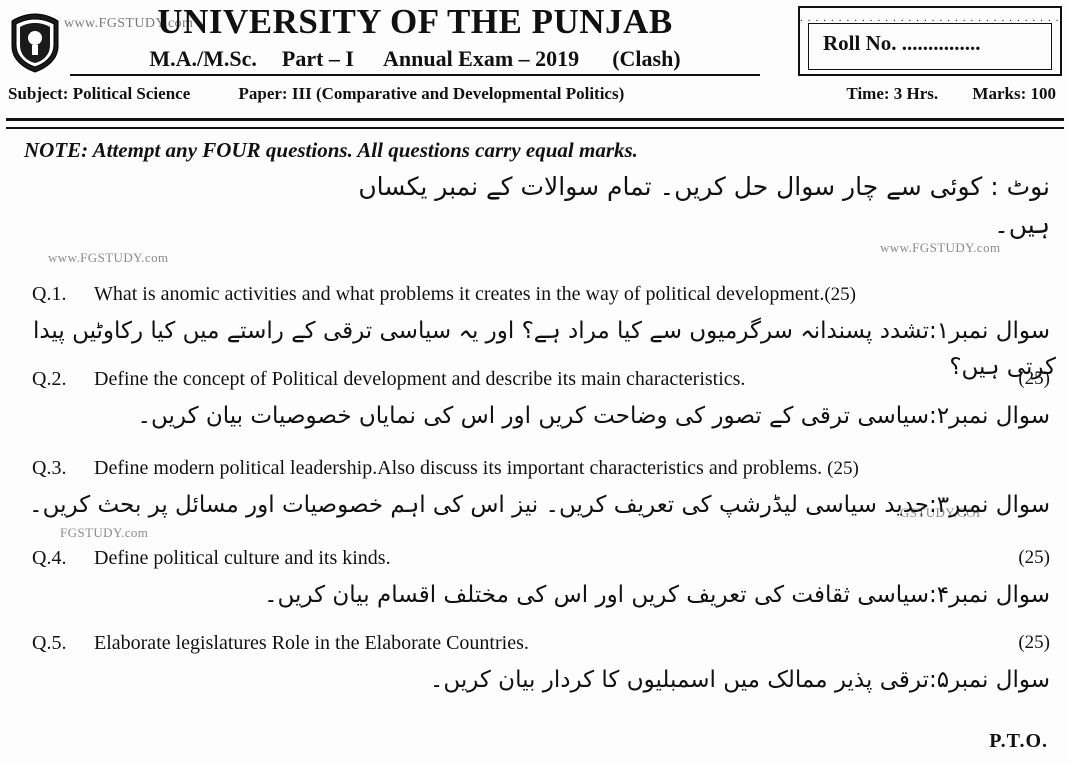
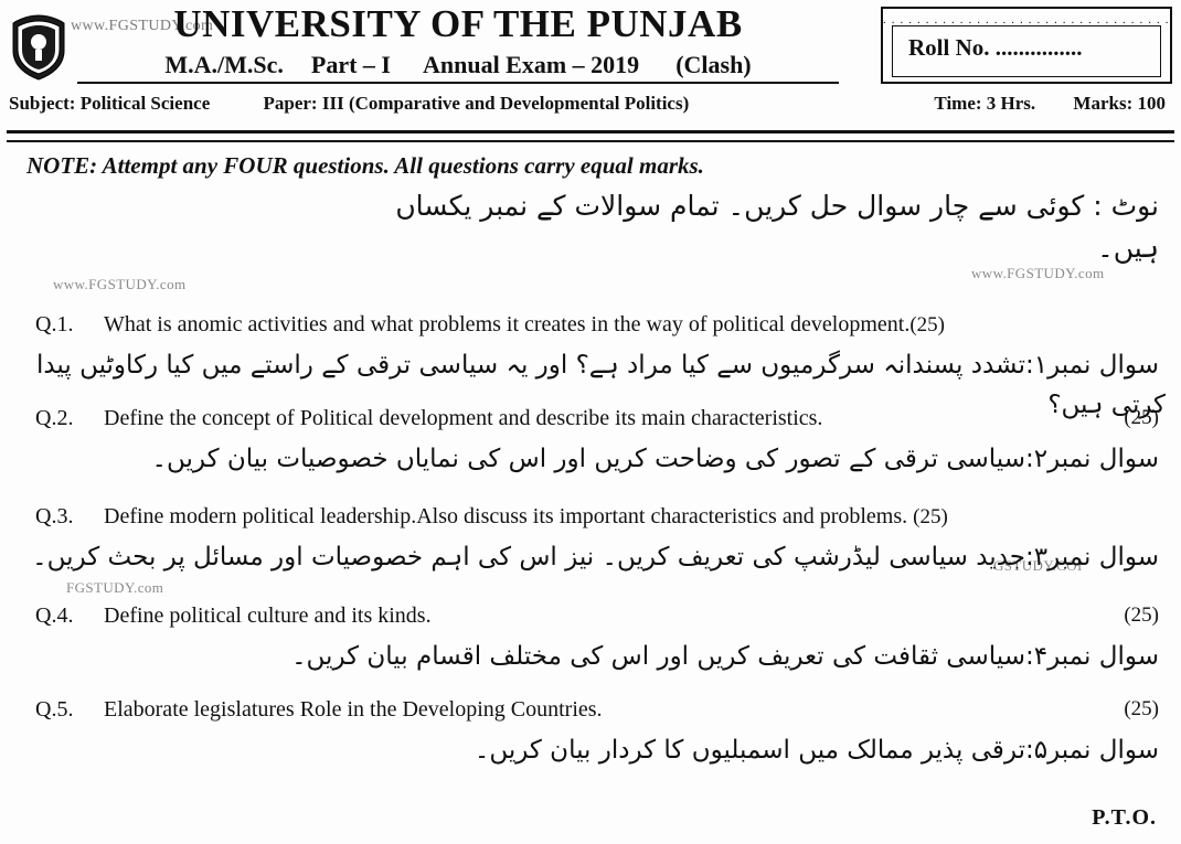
  www.FGSTUDY.com
  UNIVERSITY OF THE PUNJAB
  M.A./M.Sc. Part – I Annual Exam – 2019 (Clash)
  Subject: Political Science Paper: III (Comparative and Developmental Politics)
  ..................................
  Roll No. ...............
  Time: 3 Hrs. Marks: 100
  NOTE: Attempt any FOUR questions. All questions carry equal marks.
  نوٹ : کوئی سے چار سوال حل کریں۔ تمام سوالات کے نمبر یکساں ہیں۔
  www.FGSTUDY.com
  www.FGSTUDY.com
  FGSTUDY.com
  GSTUDY.COI
  Q.1. What is anomic activities and what problems it creates in the way of political development.(25)
  سوال نمبر۱:تشدد پسندانہ سرگرمیوں سے کیا مراد ہے؟ اور یہ سیاسی ترقی کے راستے میں کیا رکاوٹیں پیدا کرتی ہیں؟
  Q.2. Define the concept of Political development and describe its main characteristics.
  (25)
  سوال نمبر۲:سیاسی ترقی کے تصور کی وضاحت کریں اور اس کی نمایاں خصوصیات بیان کریں۔
  Q.3. Define modern political leadership.Also discuss its important characteristics and problems. (25)
  سوال نمبر۳:جدید سیاسی لیڈرشپ کی تعریف کریں۔ نیز اس کی اہم خصوصیات اور مسائل پر بحث کریں۔
  Q.4. Define political culture and its kinds.
  (25)
  سوال نمبر۴:سیاسی ثقافت کی تعریف کریں اور اس کی مختلف اقسام بیان کریں۔
- Q.5. Elaborate legislatures Role in the Elaborate Countries.
+ Q.5. Elaborate legislatures Role in the Developing Countries.
  (25)
  سوال نمبر۵:ترقی پذیر ممالک میں اسمبلیوں کا کردار بیان کریں۔
  P.T.O.
